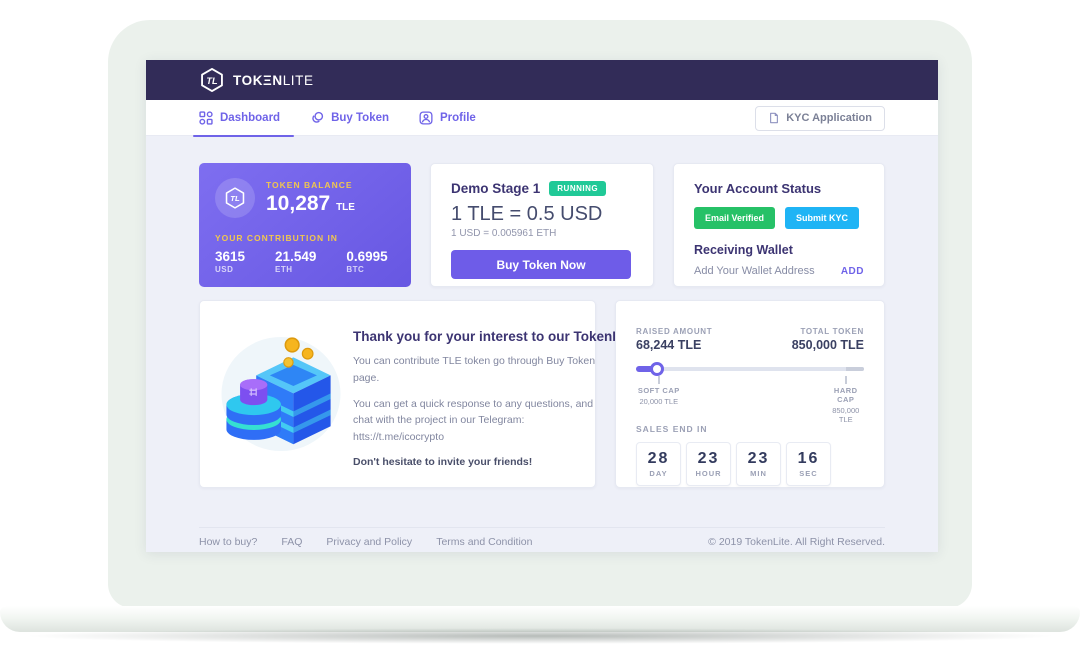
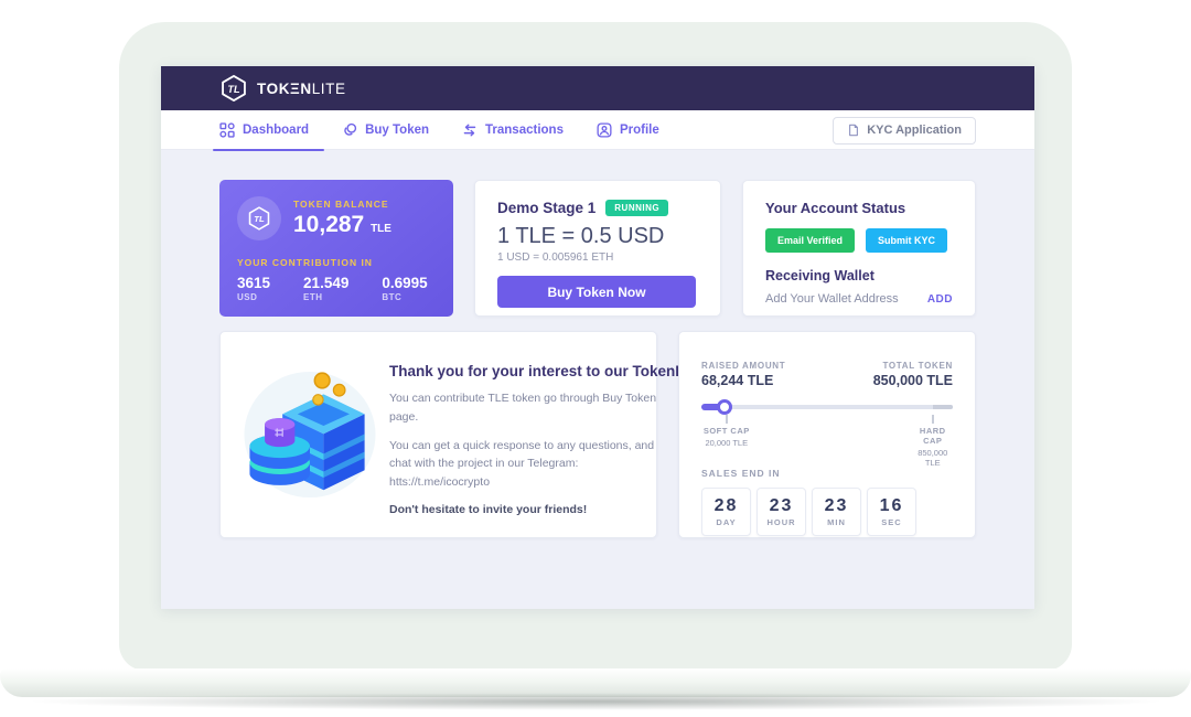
  TL
  TOKΞNLITE
  Dashboard
  Buy Token
+ Transactions
  Profile
  KYC Application
  TL
  TOKEN BALANCE
  10,287 TLE
  YOUR CONTRIBUTION IN
  3615
  USD
  21.549
  ETH
  0.6995
  BTC
  Demo Stage 1
  RUNNING
  1 TLE = 0.5 USD
  1 USD = 0.005961 ETH
  Buy Token Now
  Your Account Status
  Email Verified
  Submit KYC
  Receiving Wallet
  Add Your Wallet Address
  ADD
  Thank you for your interest to our Token
  You can contribute TLE token go through Buy Token page.
  You can get a quick response to any questions, and chat with the project in our Telegram: htts://t.me/icocrypto
  Don't hesitate to invite your friends!
  RAISED AMOUNT
  68,244 TLE
  TOTAL TOKEN
  850,000 TLE
  SOFT CAP
  20,000 TLE
  HARD CAP
  850,000 TLE
  SALES END IN
  28
  DAY
  23
  HOUR
  23
  MIN
  16
  SEC
- How to buy?
- FAQ
- Privacy and Policy
- Terms and Condition
- © 2019 TokenLite. All Right Reserved.
